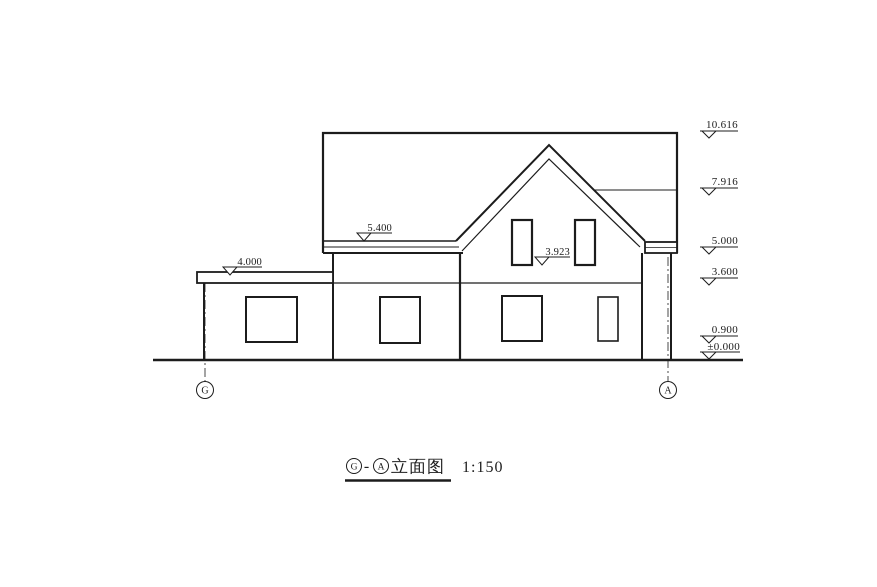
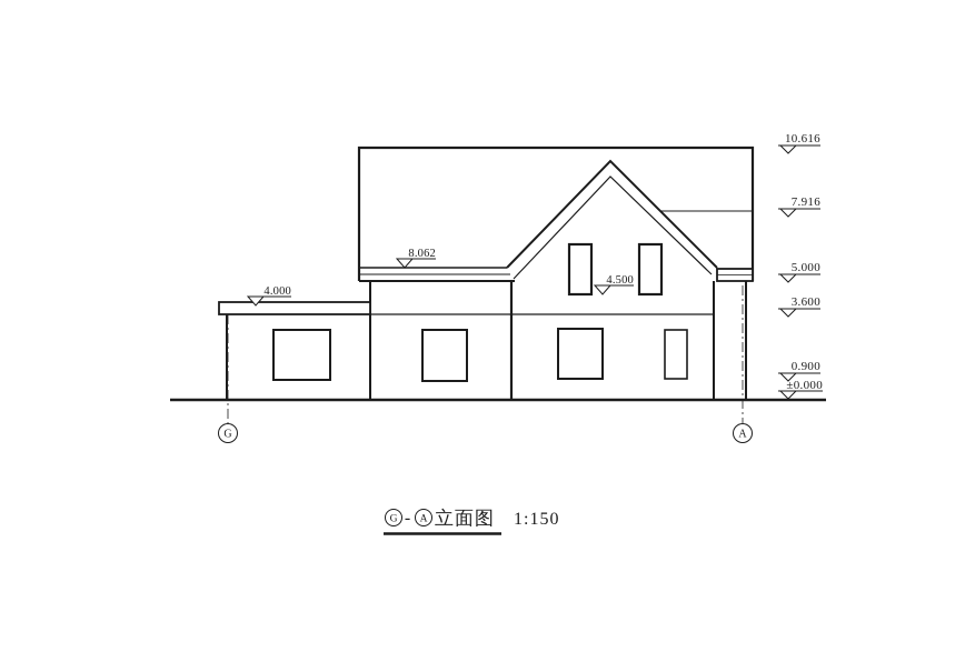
  G
  A
  10.616
  7.916
  5.000
  3.600
  0.900
  ±0.000
- 5.400
+ 8.062
  4.000
- 3.923
+ 4.500
  G
  -
  A
  立面图
  1:150
